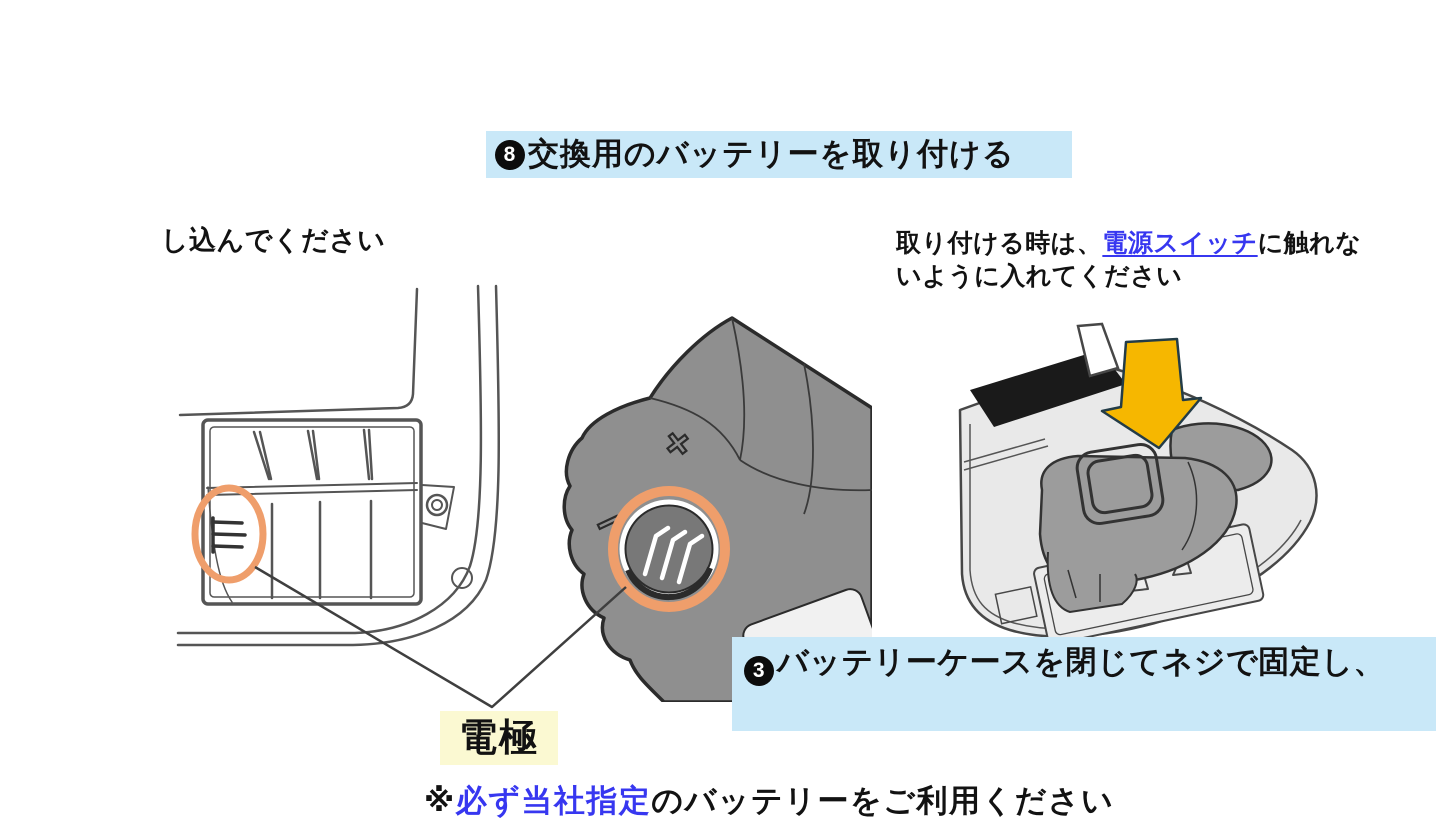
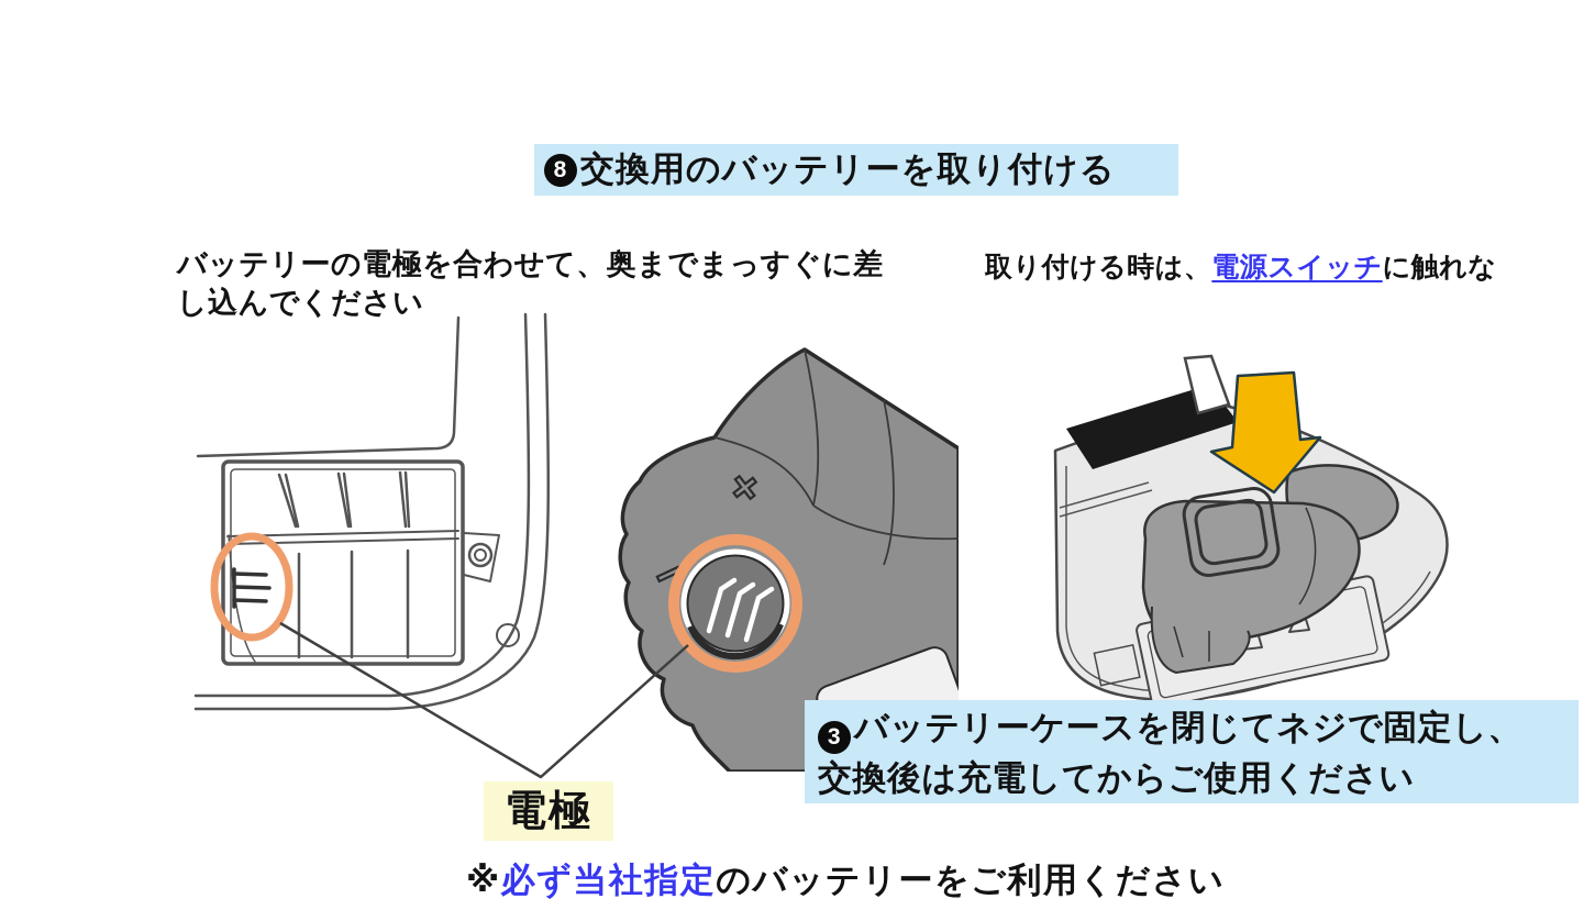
  8
  交換用のバッテリーを取り付ける
+ バッテリーの電極を合わせて、奥までまっすぐに差
  し込んでください
  取り付ける時は、電源スイッチに触れな
- いように入れてください
  3 バッテリーケースを閉じてネジで固定し、
+ 交換後は充電してからご使用ください
  電極
  ※必ず当社指定のバッテリーをご利用ください
